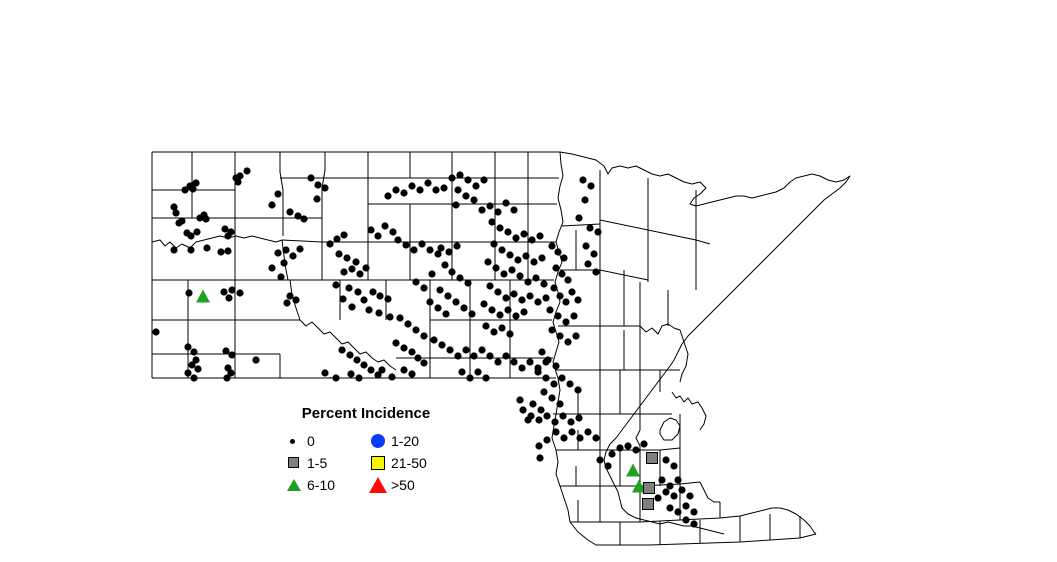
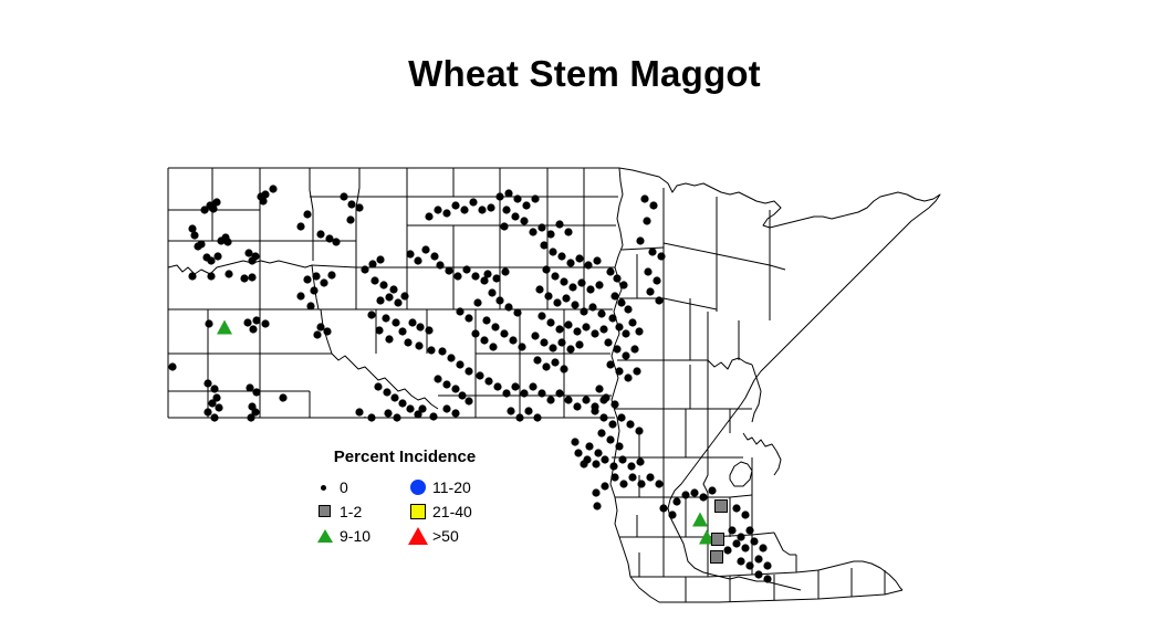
+ Wheat Stem Maggot
  Percent Incidence
  0
- 1-5
+ 1-2
- 6-10
+ 9-10
- 1-20
+ 11-20
- 21-50
+ 21-40
  >50
